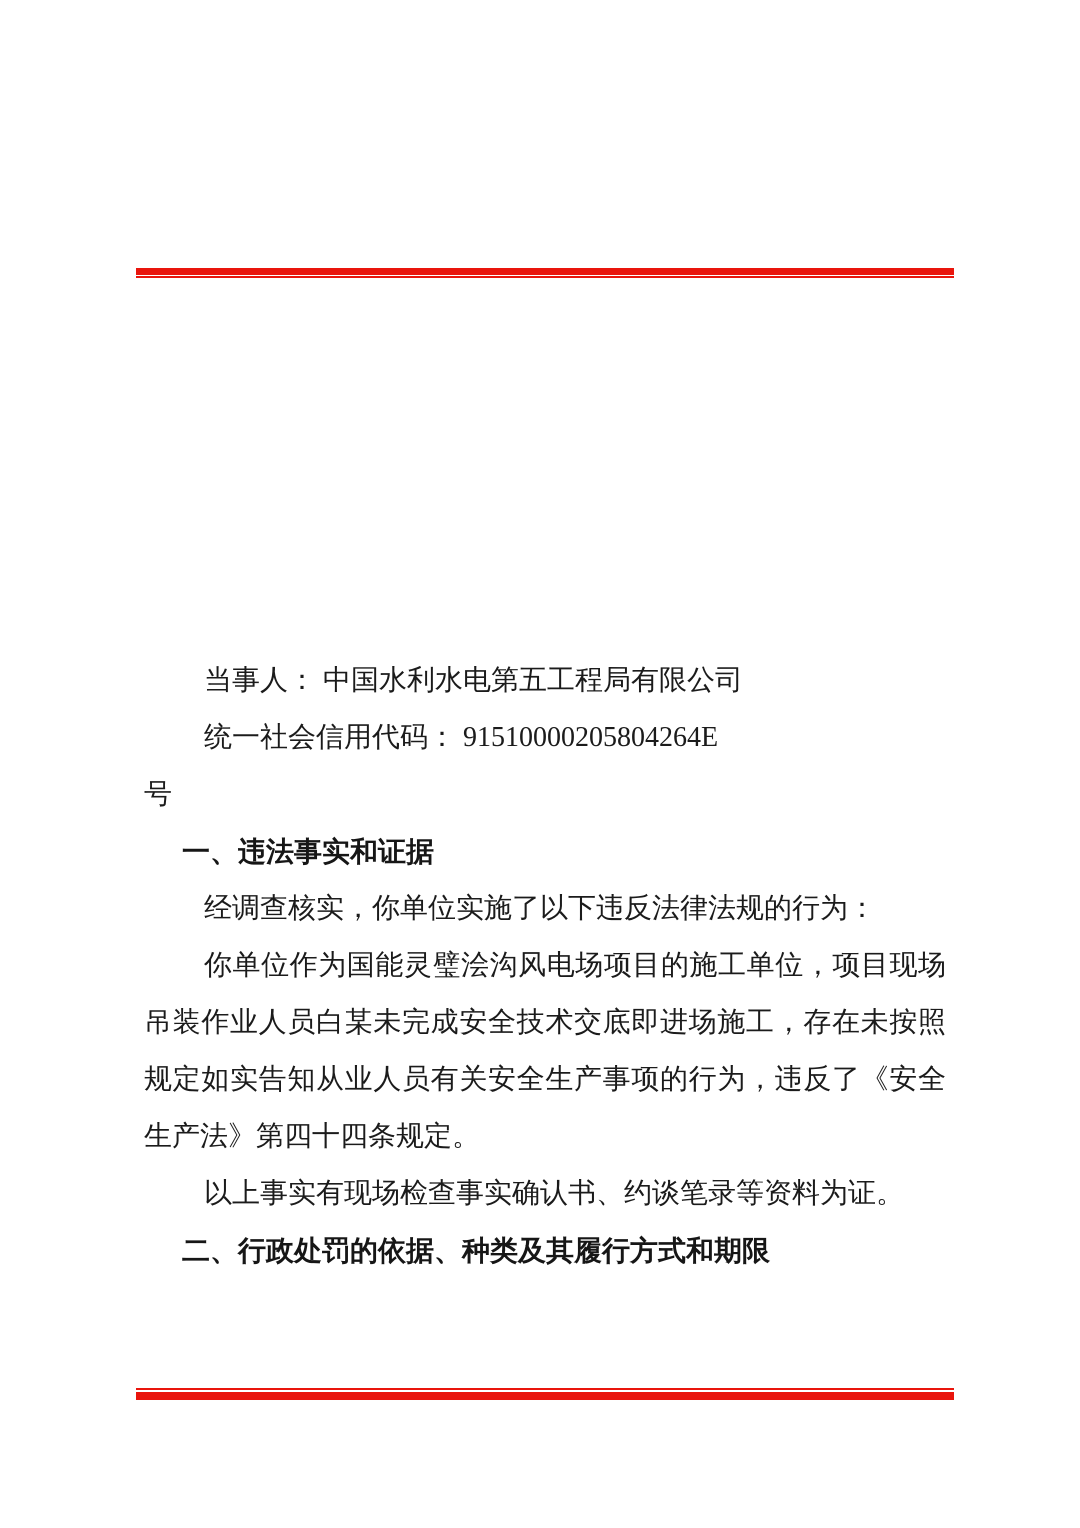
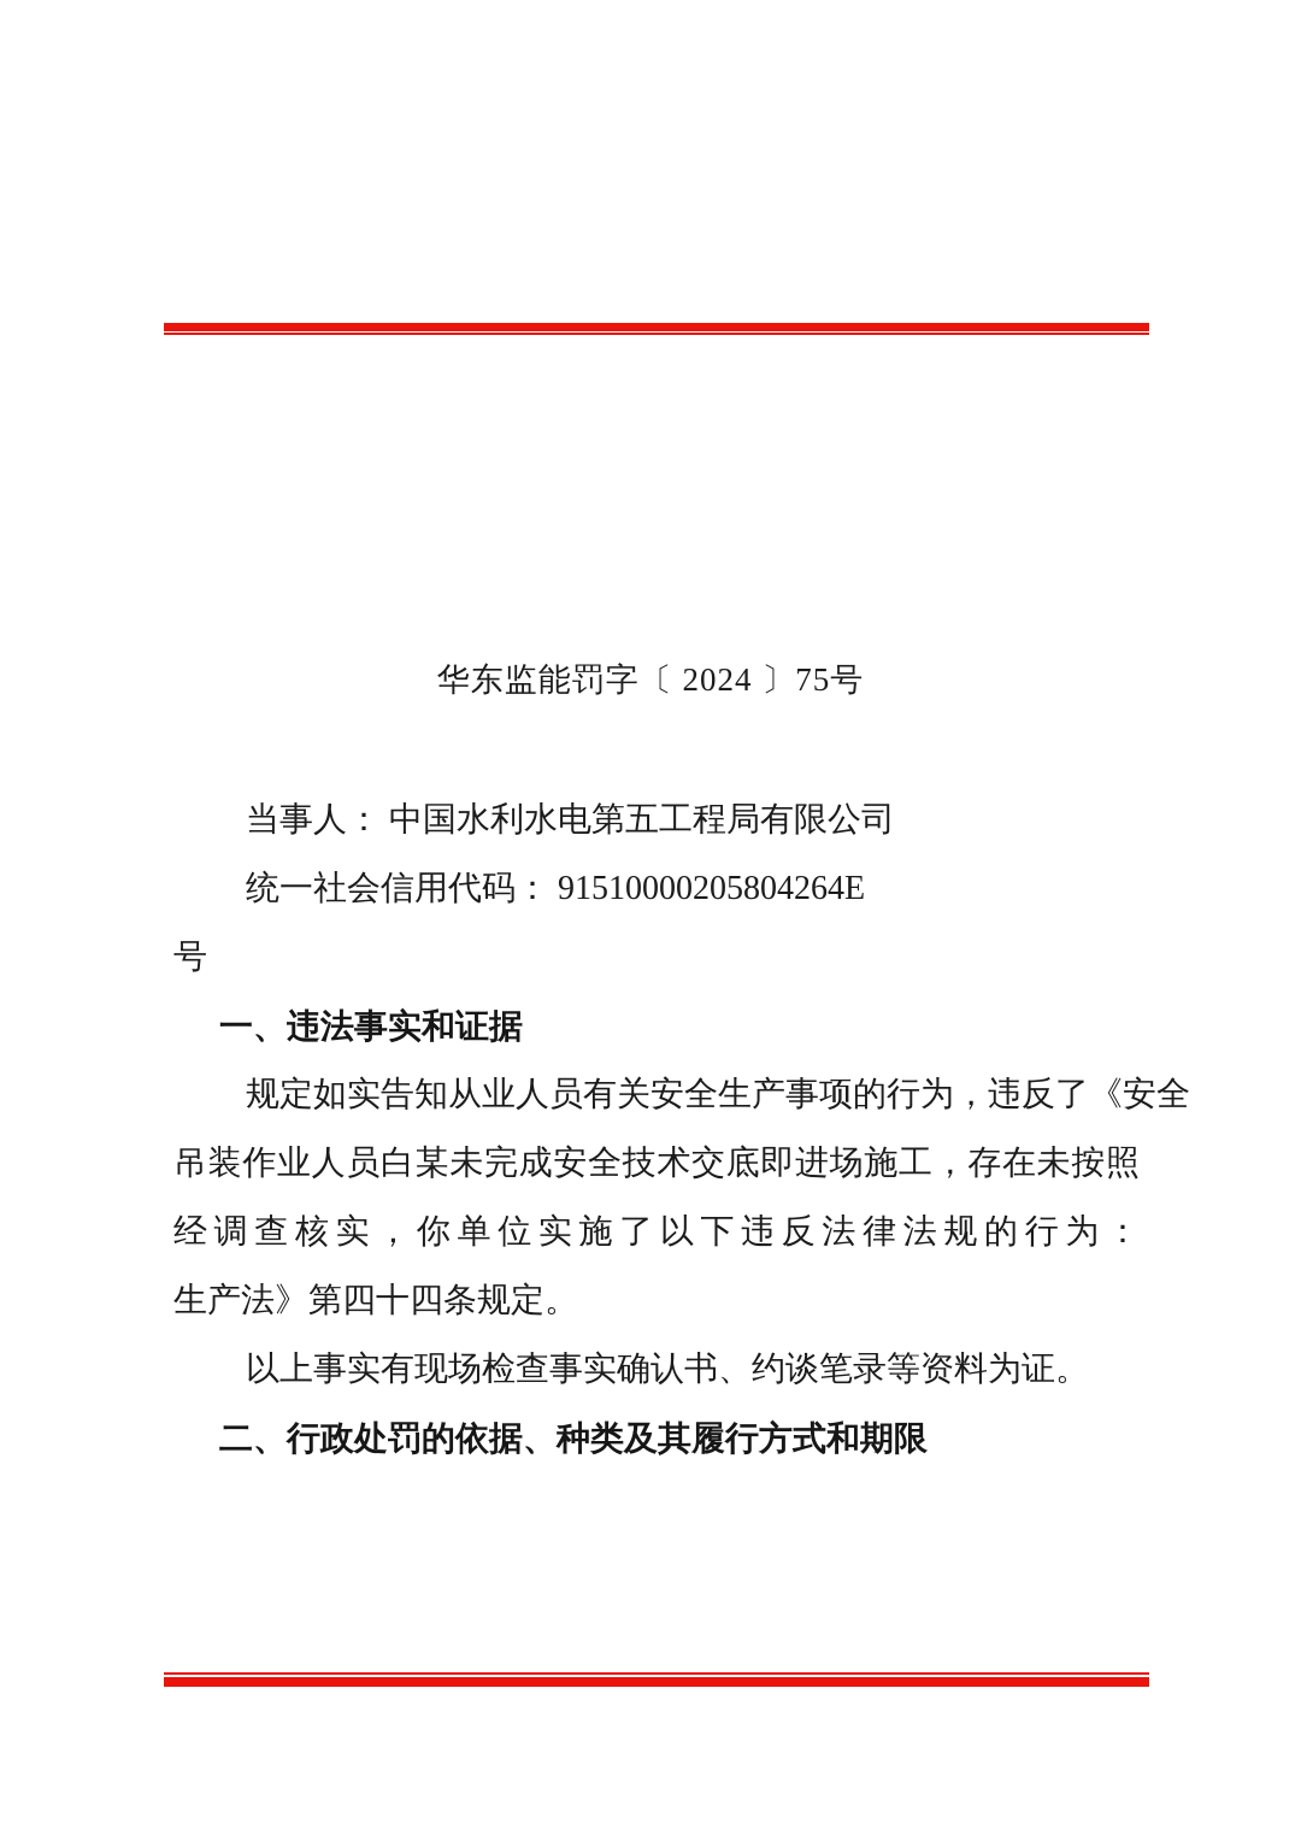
+ 华东监能罚字〔 2024 〕75号
  当事人： 中国水利水电第五工程局有限公司
  统一社会信用代码： 91510000205804264E
  号
  一、违法事实和证据
- 经调查核实，你单位实施了以下违反法律法规的行为：
+ 规定如实告知从业人员有关安全生产事项的行为，违反了《安全
- 你单位作为国能灵璧浍沟风电场项目的施工单位，项目现场
  吊装作业人员白某未完成安全技术交底即进场施工，存在未按照
- 规定如实告知从业人员有关安全生产事项的行为，违反了《安全
+ 经调查核实，你单位实施了以下违反法律法规的行为：
  生产法》第四十四条规定。
  以上事实有现场检查事实确认书、约谈笔录等资料为证。
  二、行政处罚的依据、种类及其履行方式和期限
